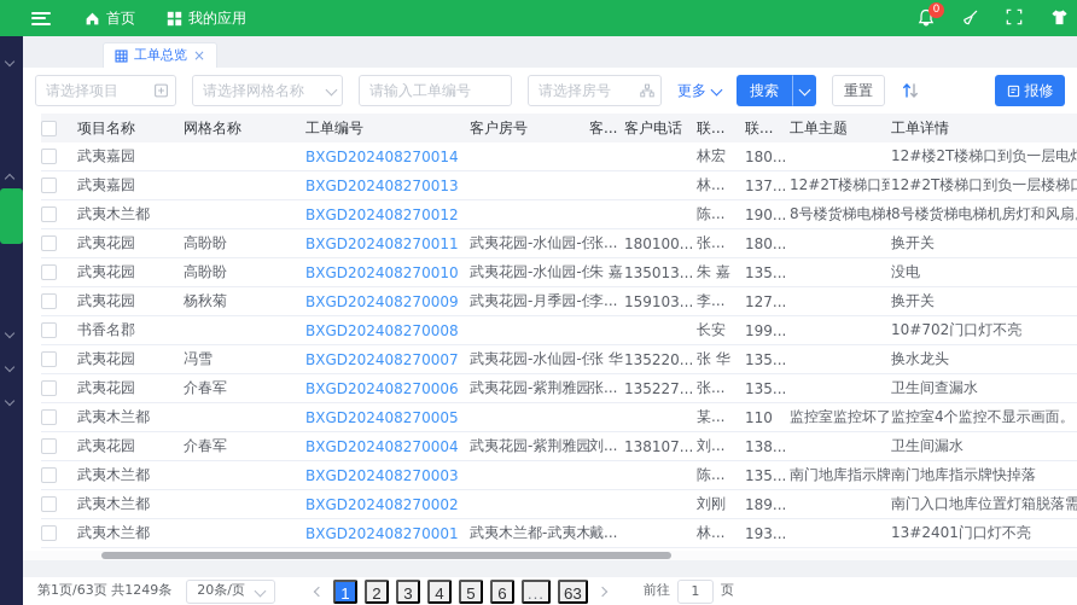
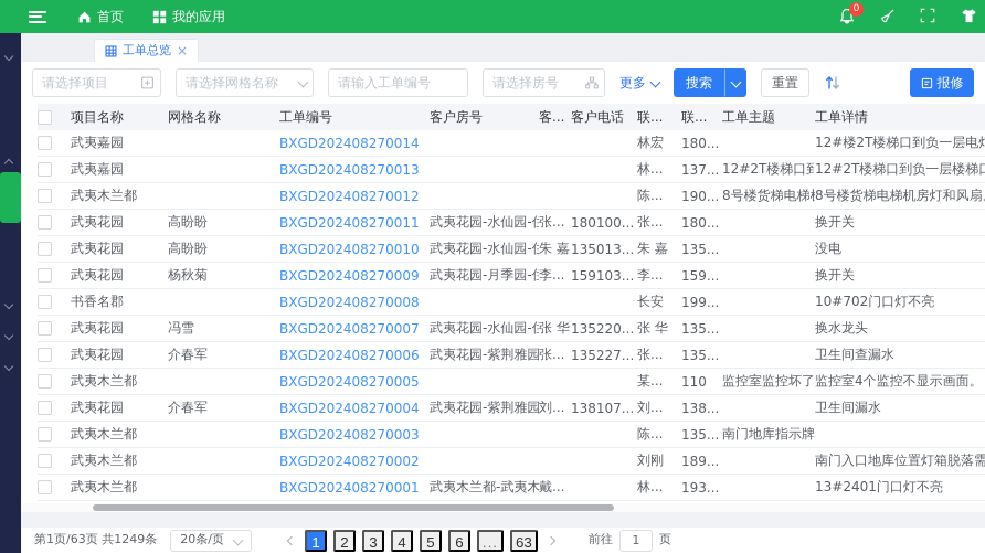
  首页
  我的应用
  0
  工单总览
  ×
  请选择项目
  请选择网格名称
  请输入工单编号
  请选择房号
  更多
  搜索
  重置
  报修
  项目名称
  网格名称
  工单编号
  客户房号
  客...
  客户电话
  联...
  联...
  工单主题
  工单详情
  武夷嘉园
  BXGD202408270014
  林宏
  180...
  12#楼2T楼梯口到负一层电
  武夷嘉园
  BXGD202408270013
  林...
  137...
  12#2T楼梯口到负一层楼梯
  武夷木兰都
  BXGD202408270012
  陈...
  190...
  武夷花园
  高盼盼
  BXGD202408270011
  武夷花园-水仙园-住
  张...
  180100...
  张...
  180...
  换开关
  武夷花园
  高盼盼
  BXGD202408270010
  武夷花园-水仙园-住
  朱 嘉
  135013...
  朱 嘉
  135...
  没电
  武夷花园
  杨秋菊
  BXGD202408270009
  武夷花园-月季园-住
  李...
  159103...
  李...
- 127...
+ 159...
  换开关
  书香名郡
  BXGD202408270008
  长安
  199...
  10#702门口灯不亮
  武夷花园
  冯雪
  BXGD202408270007
  武夷花园-水仙园-住
  张 华
  135220...
  张 华
  135...
  换水龙头
  武夷花园
  介春军
  BXGD202408270006
  张...
  135227...
  张...
  135...
  卫生间查漏水
  武夷木兰都
  BXGD202408270005
  某...
  110
  监控室监控坏了
  监控室4个监控不显示画面。
  武夷花园
  介春军
  BXGD202408270004
  刘...
  138107...
  刘...
  138...
  卫生间漏水
  武夷木兰都
  BXGD202408270003
  陈...
  135...
- 南门地库指示牌快掉落
  武夷木兰都
  BXGD202408270002
  刘刚
  189...
  南门入口地库位置灯箱脱落需
  武夷木兰都
  BXGD202408270001
  戴...
  林...
  193...
  13#2401门口灯不亮
  第1页/63页 共1249条
  20条/页
  1
  2
  3
  4
  5
  6
  ...
  63
  前往
  1
  页
